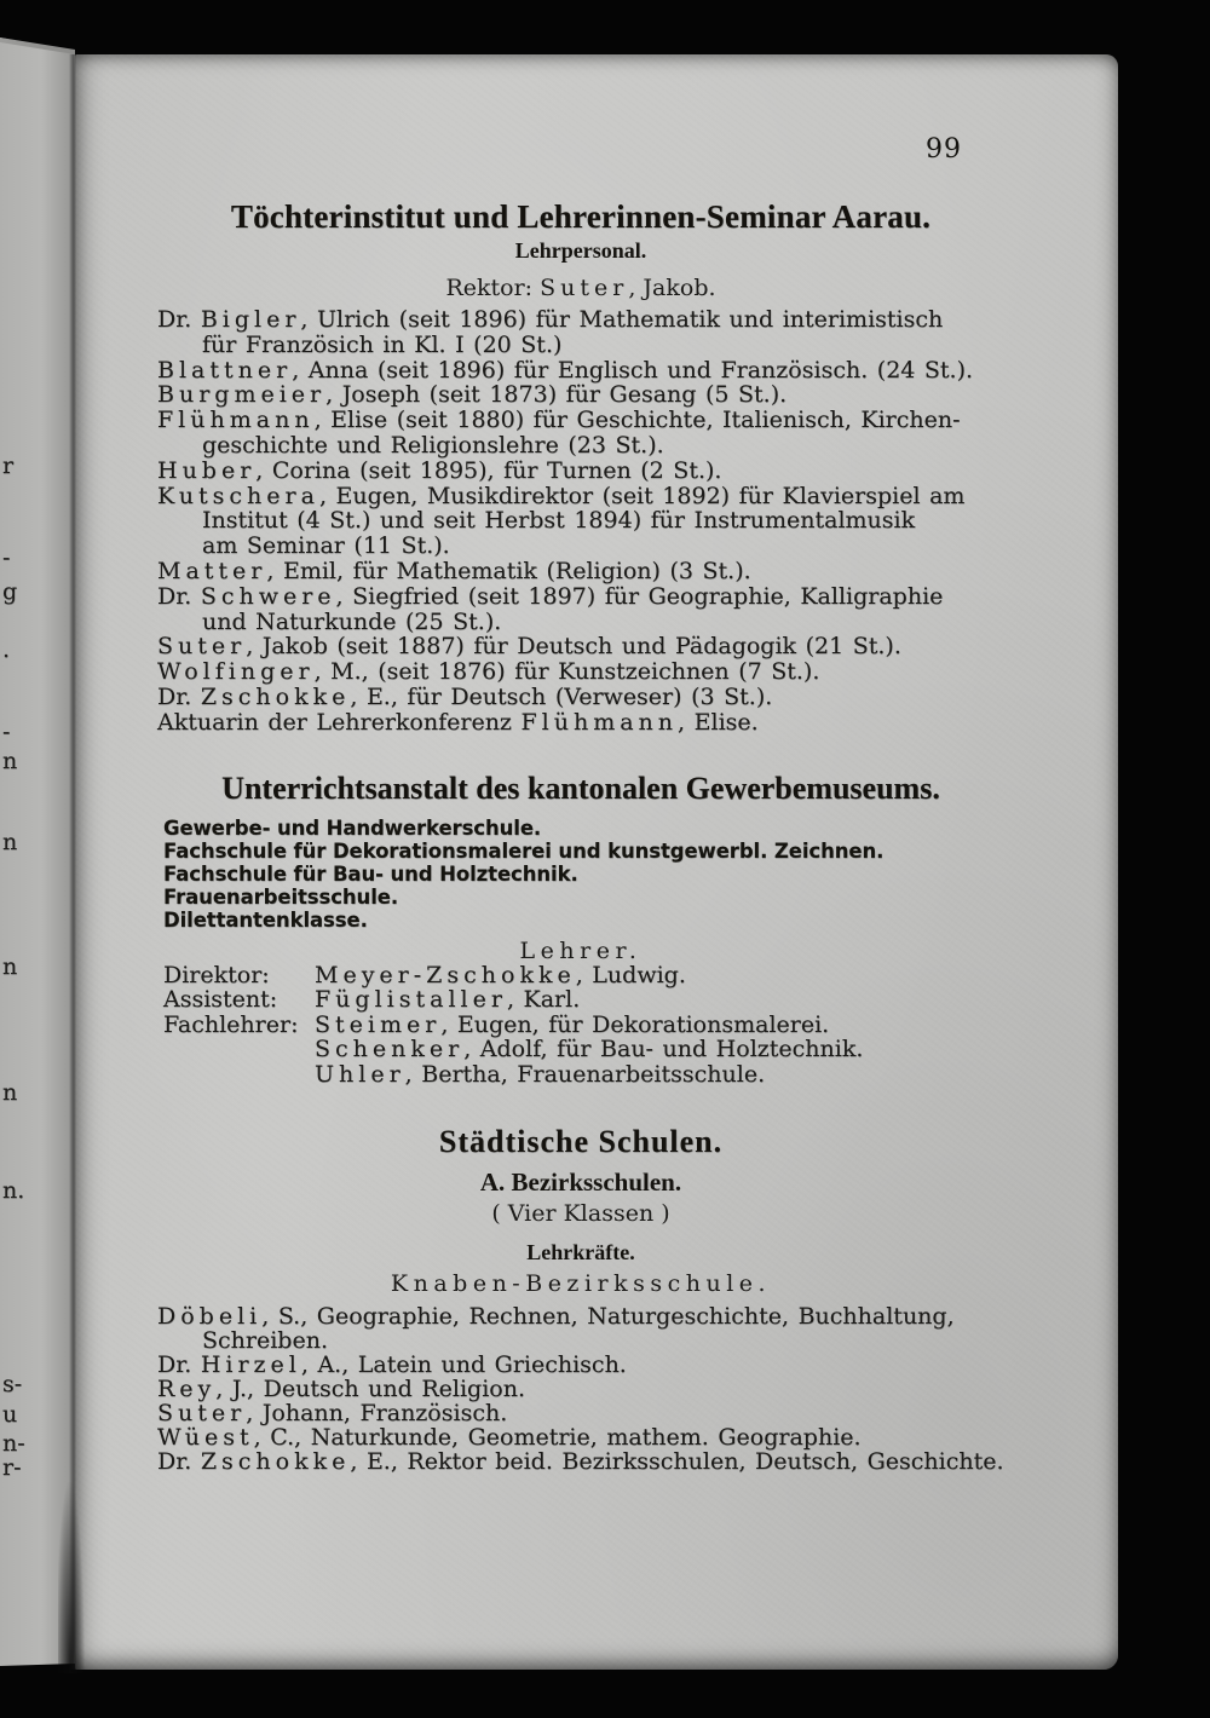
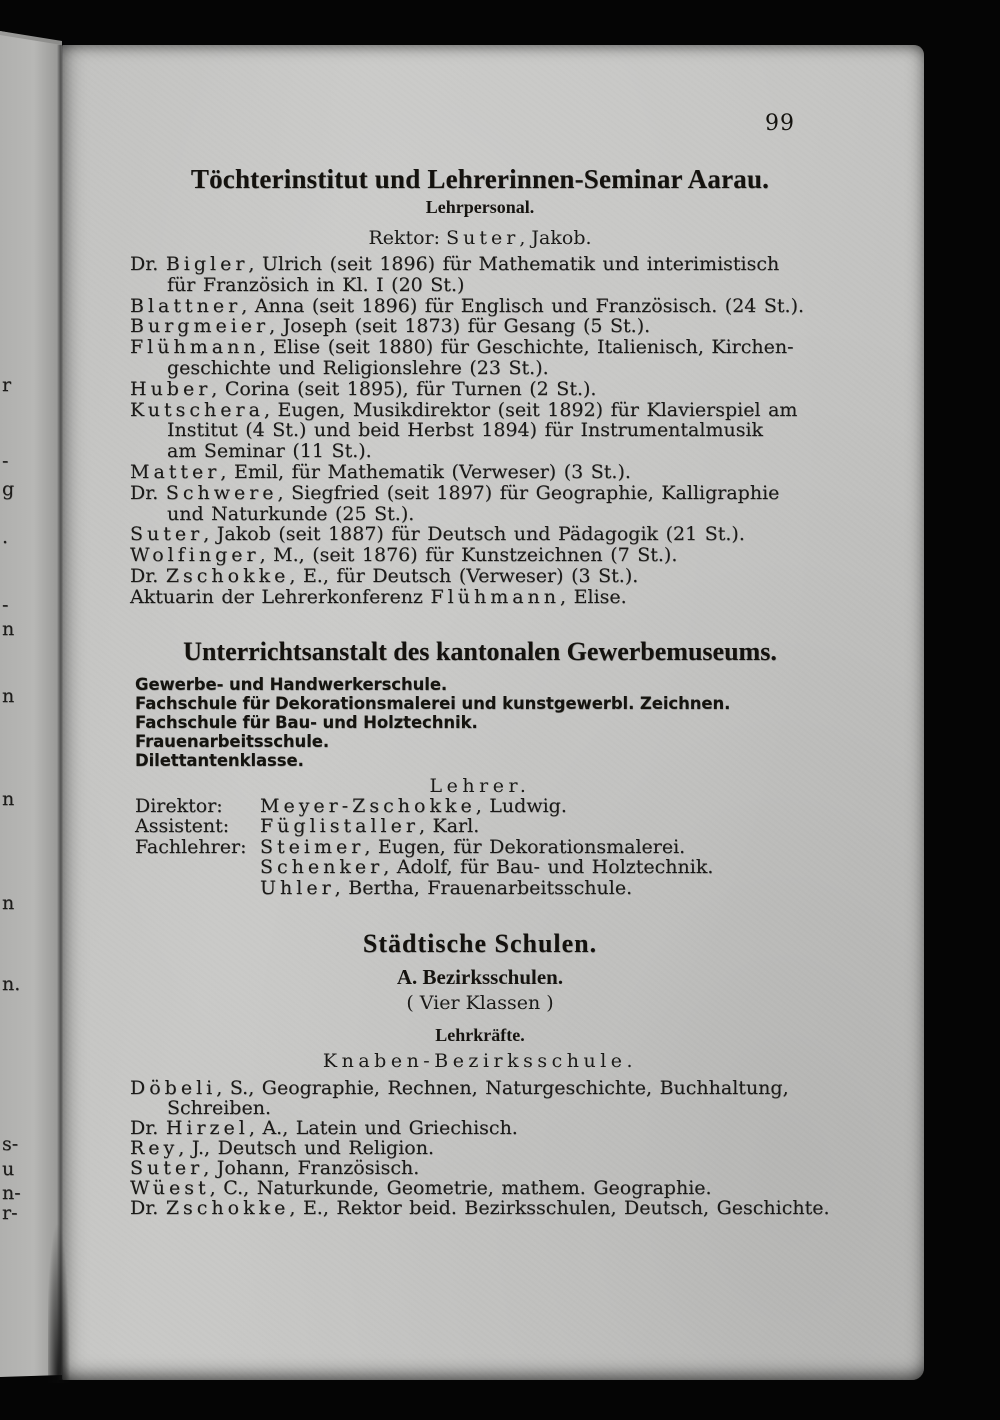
  r
  -
  g
  .
  -
  n
  n
  n
  n
  n.
  s-
  u
  n-
  r-
  99
  Töchterinstitut und Lehrerinnen-Seminar Aarau.
  Lehrpersonal.
  Rektor: Suter, Jakob.
  Dr. Bigler, Ulrich (seit 1896) für Mathematik und interimistisch
  für Französich in Kl. I (20 St.)
  Blattner, Anna (seit 1896) für Englisch und Französisch. (24 St.).
  Burgmeier, Joseph (seit 1873) für Gesang (5 St.).
  Flühmann, Elise (seit 1880) für Geschichte, Italienisch, Kirchen-
  geschichte und Religionslehre (23 St.).
  Huber, Corina (seit 1895), für Turnen (2 St.).
  Kutschera, Eugen, Musikdirektor (seit 1892) für Klavierspiel am
- Institut (4 St.) und seit Herbst 1894) für Instrumentalmusik
+ Institut (4 St.) und beid Herbst 1894) für Instrumentalmusik
  am Seminar (11 St.).
- Matter, Emil, für Mathematik (Religion) (3 St.).
+ Matter, Emil, für Mathematik (Verweser) (3 St.).
  Dr. Schwere, Siegfried (seit 1897) für Geographie, Kalligraphie
  und Naturkunde (25 St.).
  Suter, Jakob (seit 1887) für Deutsch und Pädagogik (21 St.).
  Wolfinger, M., (seit 1876) für Kunstzeichnen (7 St.).
  Dr. Zschokke, E., für Deutsch (Verweser) (3 St.).
  Aktuarin der Lehrerkonferenz Flühmann, Elise.
  Unterrichtsanstalt des kantonalen Gewerbemuseums.
  Gewerbe- und Handwerkerschule.
  Fachschule für Dekorationsmalerei und kunstgewerbl. Zeichnen.
  Fachschule für Bau- und Holztechnik.
  Frauenarbeitsschule.
  Dilettantenklasse.
  Lehrer.
  Direktor:
  Meyer-Zschokke, Ludwig.
  Assistent:
  Füglistaller, Karl.
  Fachlehrer:
  Steimer, Eugen, für Dekorationsmalerei.
  Schenker, Adolf, für Bau- und Holztechnik.
  Uhler, Bertha, Frauenarbeitsschule.
  Städtische Schulen.
  A. Bezirksschulen.
  ( Vier Klassen )
  Lehrkräfte.
  Knaben-Bezirksschule.
  Döbeli, S., Geographie, Rechnen, Naturgeschichte, Buchhaltung,
  Schreiben.
  Dr. Hirzel, A., Latein und Griechisch.
  Rey, J., Deutsch und Religion.
  Suter, Johann, Französisch.
  Wüest, C., Naturkunde, Geometrie, mathem. Geographie.
  Dr. Zschokke, E., Rektor beid. Bezirksschulen, Deutsch, Geschichte.
